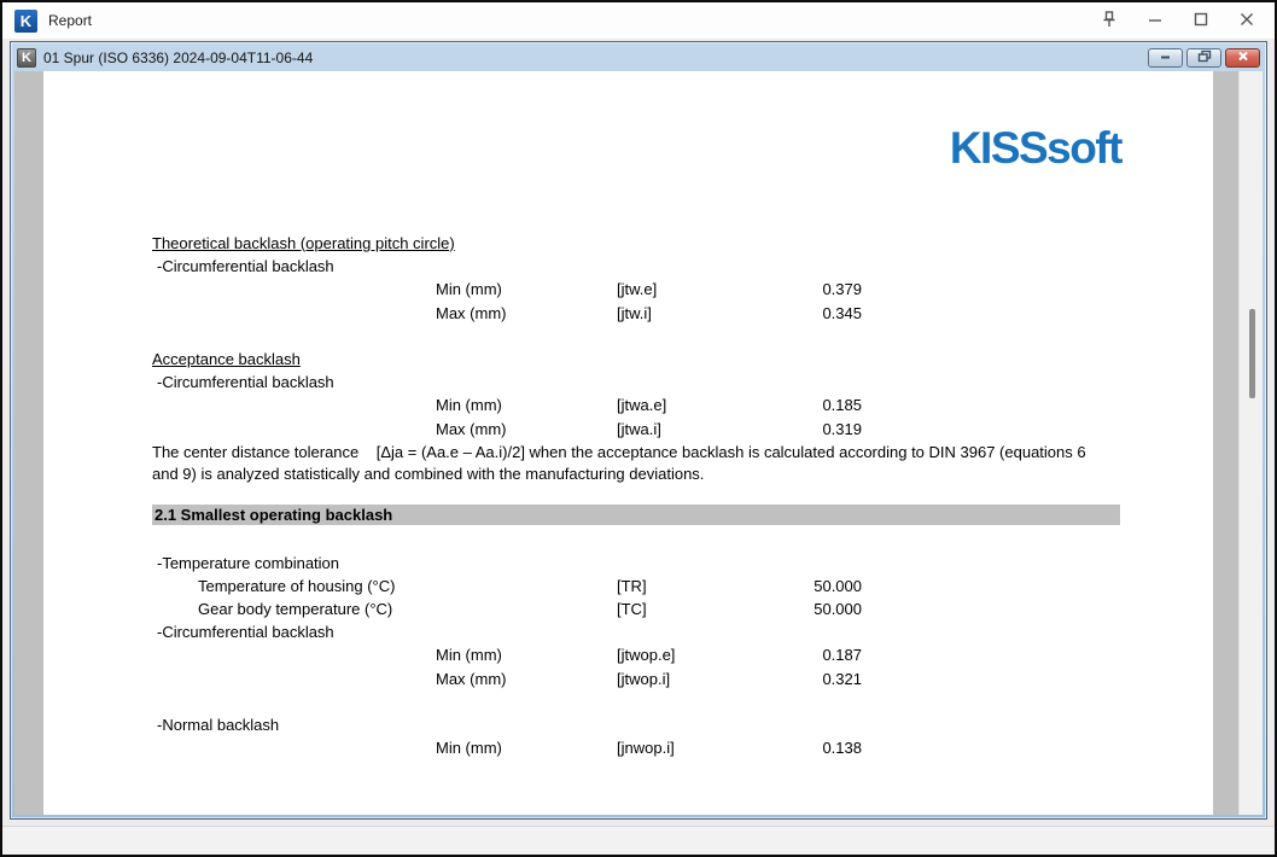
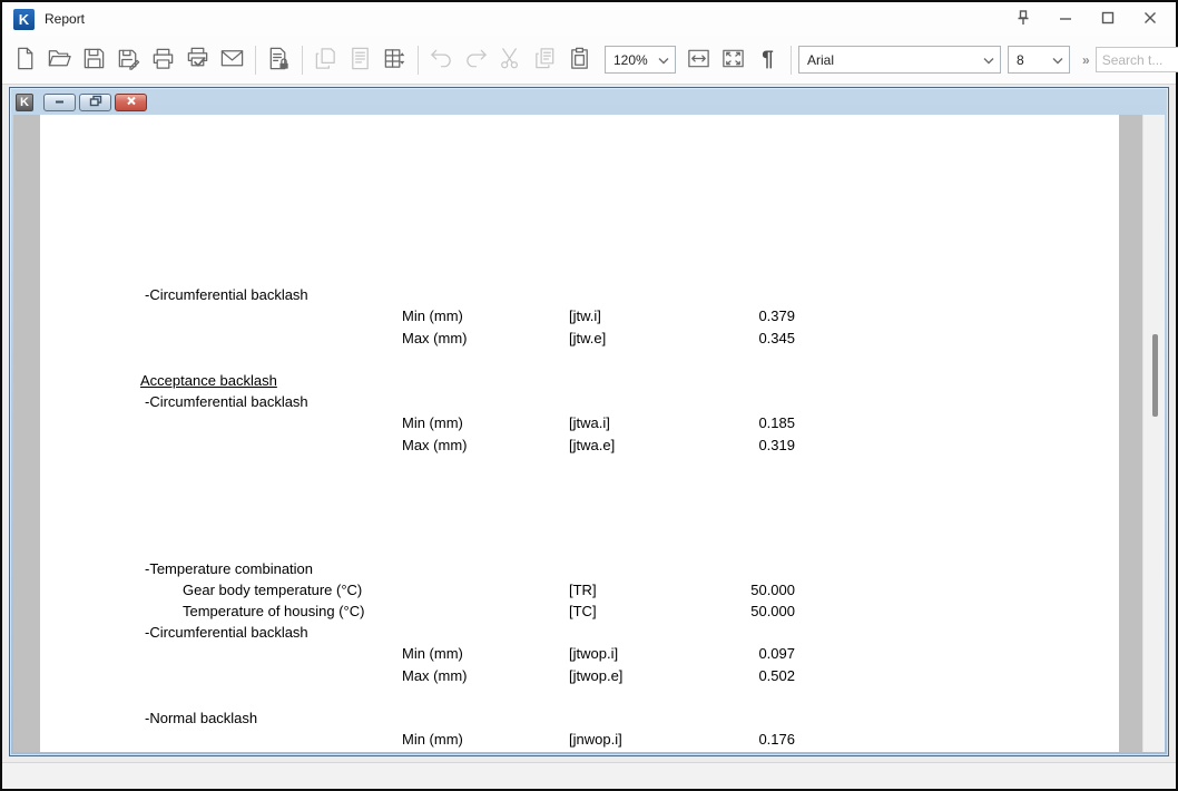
  K
  Report
+ 120%
+ ¶
+ Arial
+ 8
+ »
+ Search t...
  K
- 01 Spur (ISO 6336) 2024-09-04T11-06-44
- KISSsoft
- Theoretical backlash (operating pitch circle)
  -Circumferential backlash
  Min (mm)
- [jtw.e]
+ [jtw.i]
  0.379
  Max (mm)
- [jtw.i]
+ [jtw.e]
  0.345
  Acceptance backlash
  -Circumferential backlash
  Min (mm)
- [jtwa.e]
+ [jtwa.i]
  0.185
  Max (mm)
- [jtwa.i]
+ [jtwa.e]
  0.319
- The center distance tolerance [Δja = (Aa.e – Aa.i)/2] when the acceptance backlash is calculated according to DIN 3967 (equations 6
- and 9) is analyzed statistically and combined with the manufacturing deviations.
- 2.1 Smallest operating backlash
  -Temperature combination
- Temperature of housing (°C)
+ Gear body temperature (°C)
  [TR]
  50.000
- Gear body temperature (°C)
+ Temperature of housing (°C)
  [TC]
  50.000
  -Circumferential backlash
  Min (mm)
- [jtwop.e]
+ [jtwop.i]
- 0.187
+ 0.097
  Max (mm)
- [jtwop.i]
+ [jtwop.e]
- 0.321
+ 0.502
  -Normal backlash
  Min (mm)
  [jnwop.i]
- 0.138
+ 0.176
